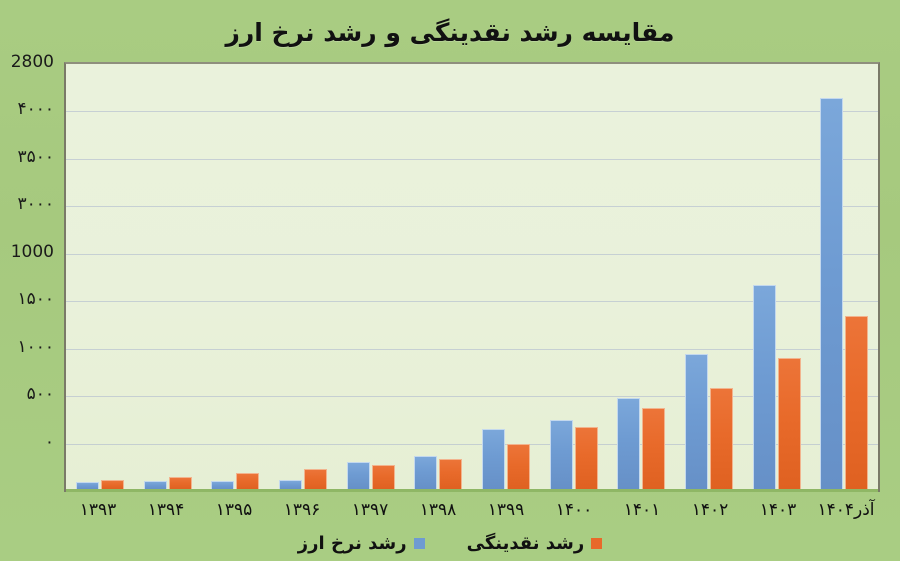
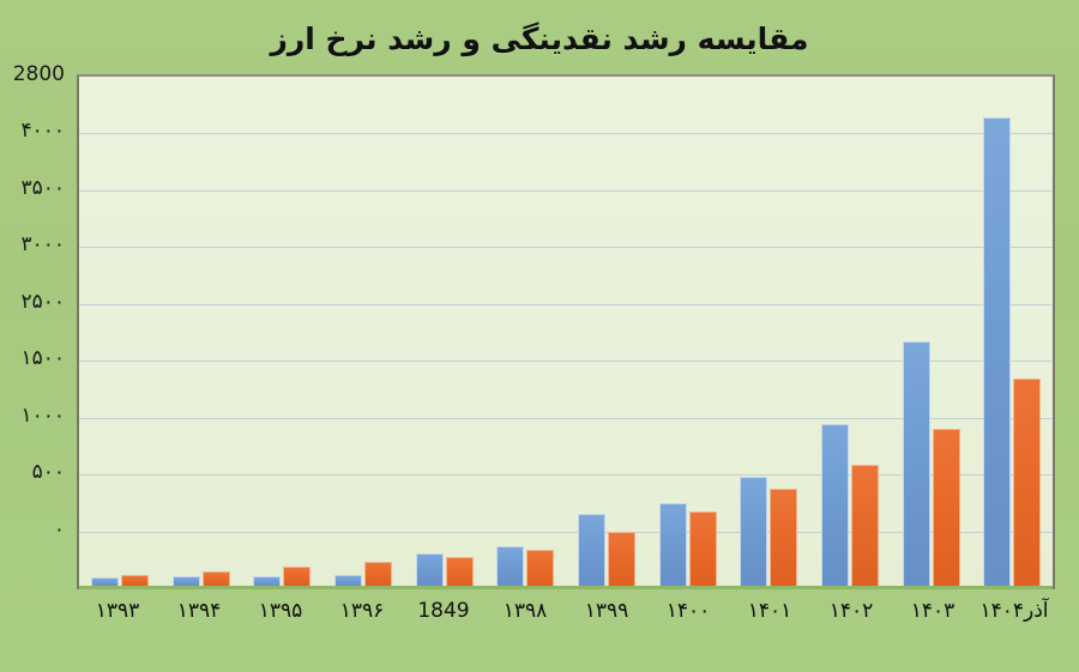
  مقایسه رشد نقدینگی و رشد نرخ ارز
  2800
  ۴۰۰۰
  ۳۵۰۰
  ۳۰۰۰
- 1000
+ ۲۵۰۰
  ۱۵۰۰
  ۱۰۰۰
  ۵۰۰
  ۰
  ۱۳۹۳
  ۱۳۹۴
  ۱۳۹۵
  ۱۳۹۶
- ۱۳۹۷
+ 1849
  ۱۳۹۸
  ۱۳۹۹
  ۱۴۰۰
  ۱۴۰۱
  ۱۴۰۲
  ۱۴۰۳
  آذر۱۴۰۴
- رشد نقدینگی
- رشد نرخ ارز
